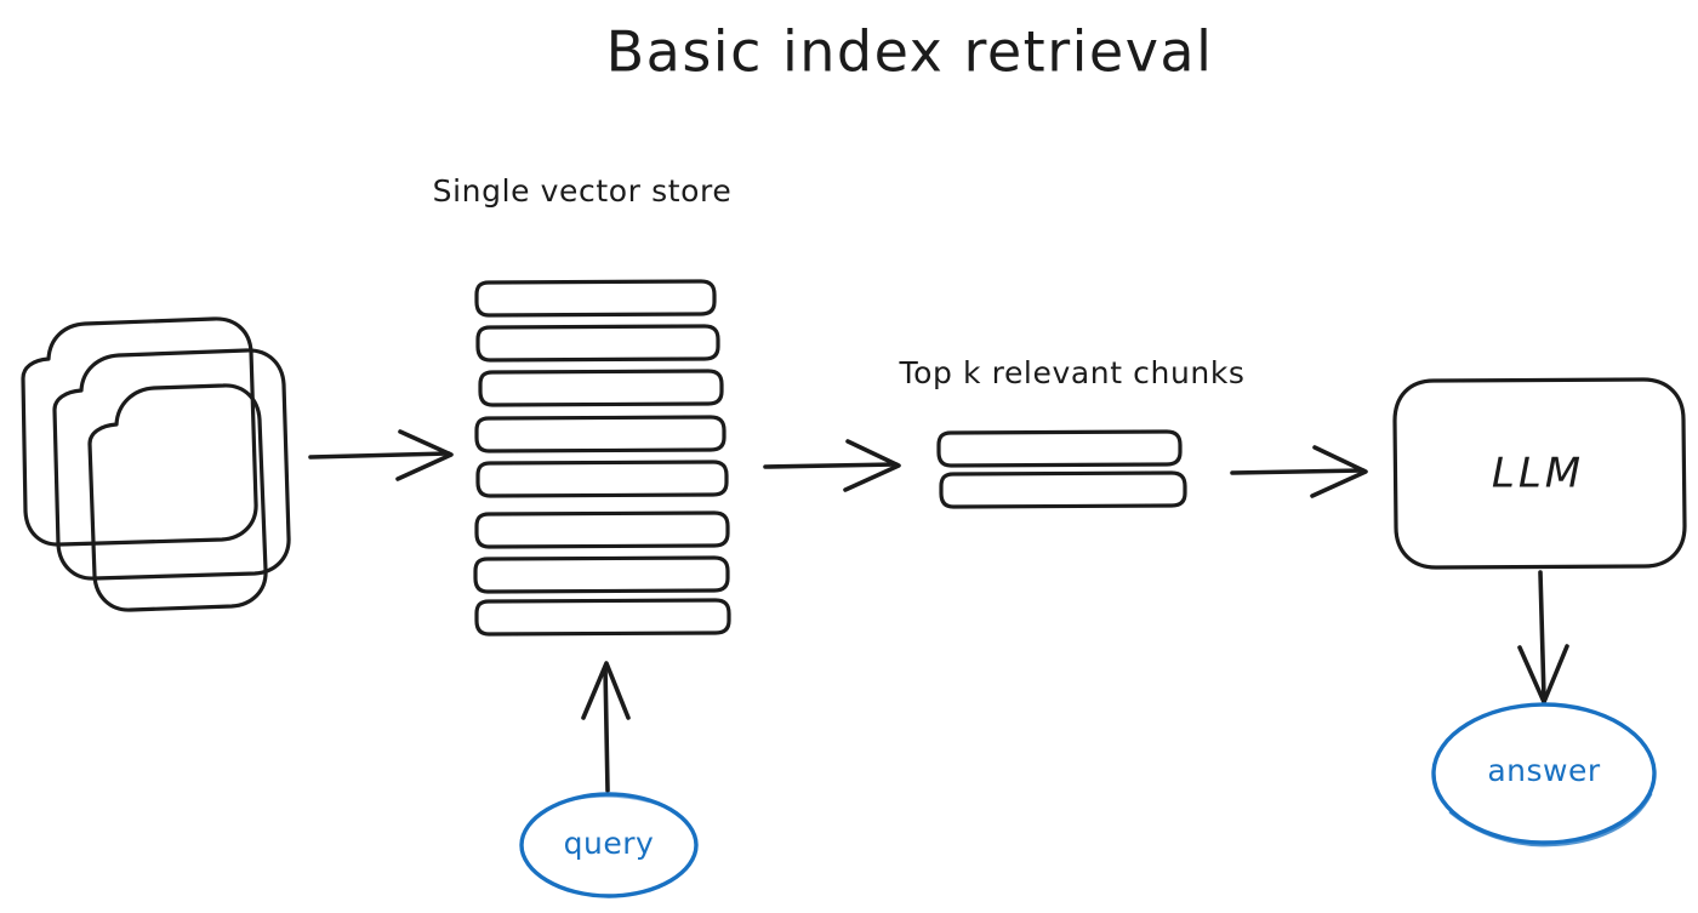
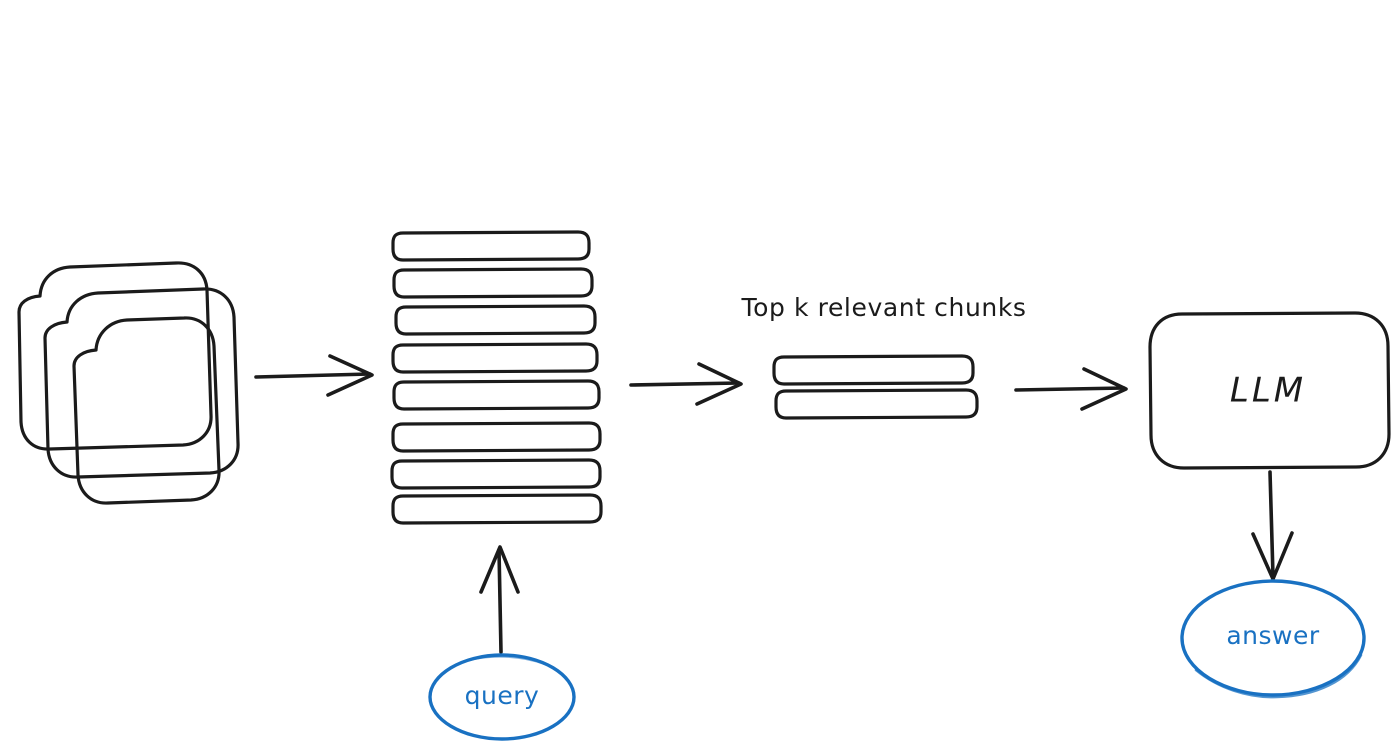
- Basic index retrieval
- Single vector store
  Top k relevant chunks
  LLM
  query
  answer
